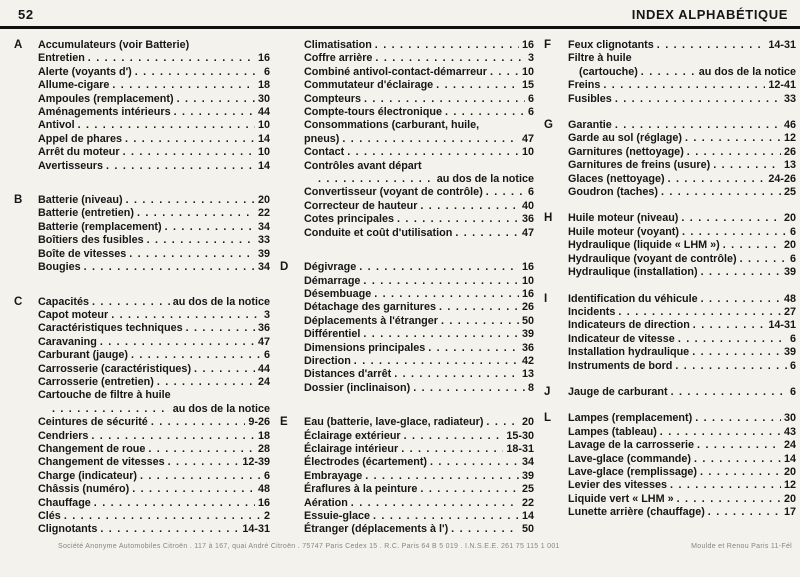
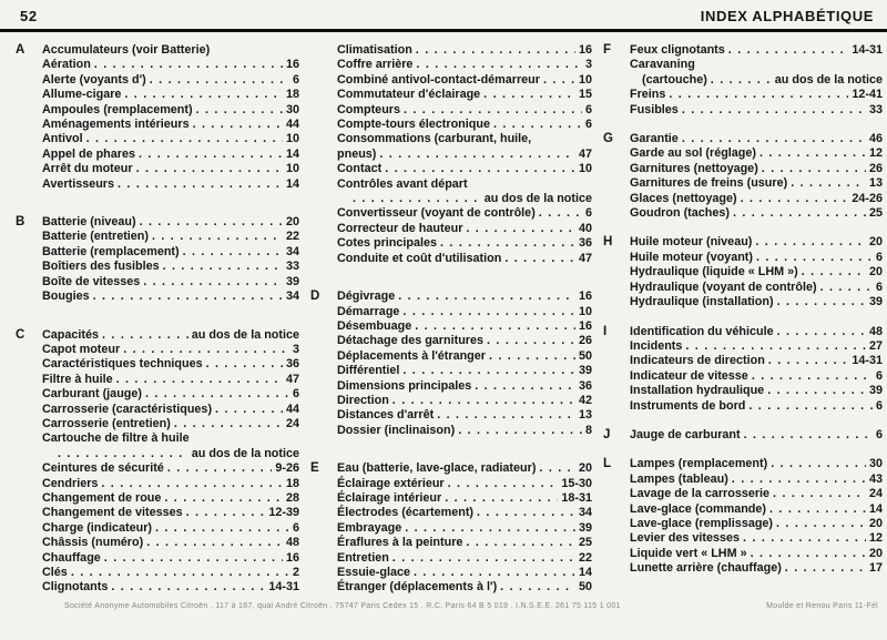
  52
  INDEX ALPHABÉTIQUE
  A
  Accumulateurs (voir Batterie)
- Entretien
+ Aération
  16
  Alerte (voyants d')
  6
  Allume-cigare
  18
  Ampoules (remplacement)
  30
  Aménagements intérieurs
  44
  Antivol
  10
  Appel de phares
  14
  Arrêt du moteur
  10
  Avertisseurs
  14
  B
  Batterie (niveau)
  20
  Batterie (entretien)
  22
  Batterie (remplacement)
  34
  Boîtiers des fusibles
  33
  Boîte de vitesses
  39
  Bougies
  34
  C
  Capacités
  au dos de la notice
  Capot moteur
  3
  Caractéristiques techniques
  36
- Caravaning
+ Filtre à huile
  47
  Carburant (jauge)
  6
  Carrosserie (caractéristiques)
  44
  Carrosserie (entretien)
  24
  Cartouche de filtre à huile
  au dos de la notice
  Ceintures de sécurité
  9-26
  Cendriers
  18
  Changement de roue
  28
  Changement de vitesses
  12-39
  Charge (indicateur)
  6
  Châssis (numéro)
  48
  Chauffage
  16
  Clés
  2
  Clignotants
  14-31
  Climatisation
  16
  Coffre arrière
  3
  Combiné antivol-contact-démarreur
  10
  Commutateur d'éclairage
  15
  Compteurs
  6
  Compte-tours électronique
  6
  Consommations (carburant, huile,
  pneus)
  47
  Contact
  10
  Contrôles avant départ
  au dos de la notice
  Convertisseur (voyant de contrôle)
  6
  Correcteur de hauteur
  40
  Cotes principales
  36
  Conduite et coût d'utilisation
  47
  D
  Dégivrage
  16
  Démarrage
  10
  Désembuage
  16
  Détachage des garnitures
  26
  Déplacements à l'étranger
  50
  Différentiel
  39
  Dimensions principales
  36
  Direction
  42
  Distances d'arrêt
  13
  Dossier (inclinaison)
  8
  E
  Eau (batterie, lave-glace, radiateur)
  20
  Éclairage extérieur
  15-30
  Éclairage intérieur
  18-31
  Électrodes (écartement)
  34
  Embrayage
  39
  Éraflures à la peinture
  25
- Aération
+ Entretien
  22
  Essuie-glace
  14
  Étranger (déplacements à l')
  50
  F
  Feux clignotants
  14-31
- Filtre à huile
+ Caravaning
  (cartouche)
  au dos de la notice
  Freins
  12-41
  Fusibles
  33
  G
  Garantie
  46
  Garde au sol (réglage)
  12
  Garnitures (nettoyage)
  26
  Garnitures de freins (usure)
  13
  Glaces (nettoyage)
  24-26
  Goudron (taches)
  25
  H
  Huile moteur (niveau)
  20
  Huile moteur (voyant)
  6
  Hydraulique (liquide « LHM »)
  20
  Hydraulique (voyant de contrôle)
  6
  Hydraulique (installation)
  39
  I
  Identification du véhicule
  48
  Incidents
  27
  Indicateurs de direction
  14-31
  Indicateur de vitesse
  6
  Installation hydraulique
  39
  Instruments de bord
  6
  J
  Jauge de carburant
  6
  L
  Lampes (remplacement)
  30
  Lampes (tableau)
  43
  Lavage de la carrosserie
  24
  Lave-glace (commande)
  14
  Lave-glace (remplissage)
  20
  Levier des vitesses
  12
  Liquide vert « LHM »
  20
  Lunette arrière (chauffage)
  17
